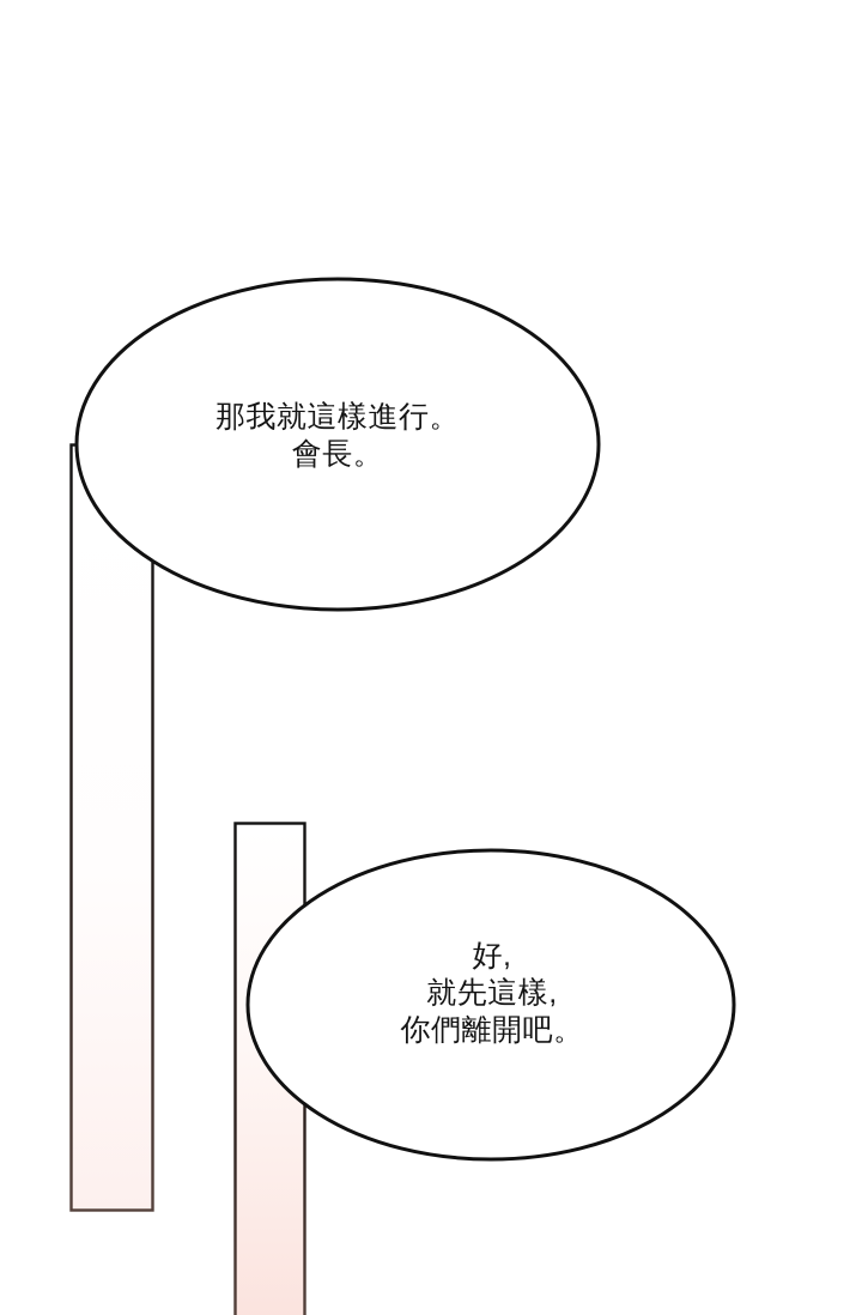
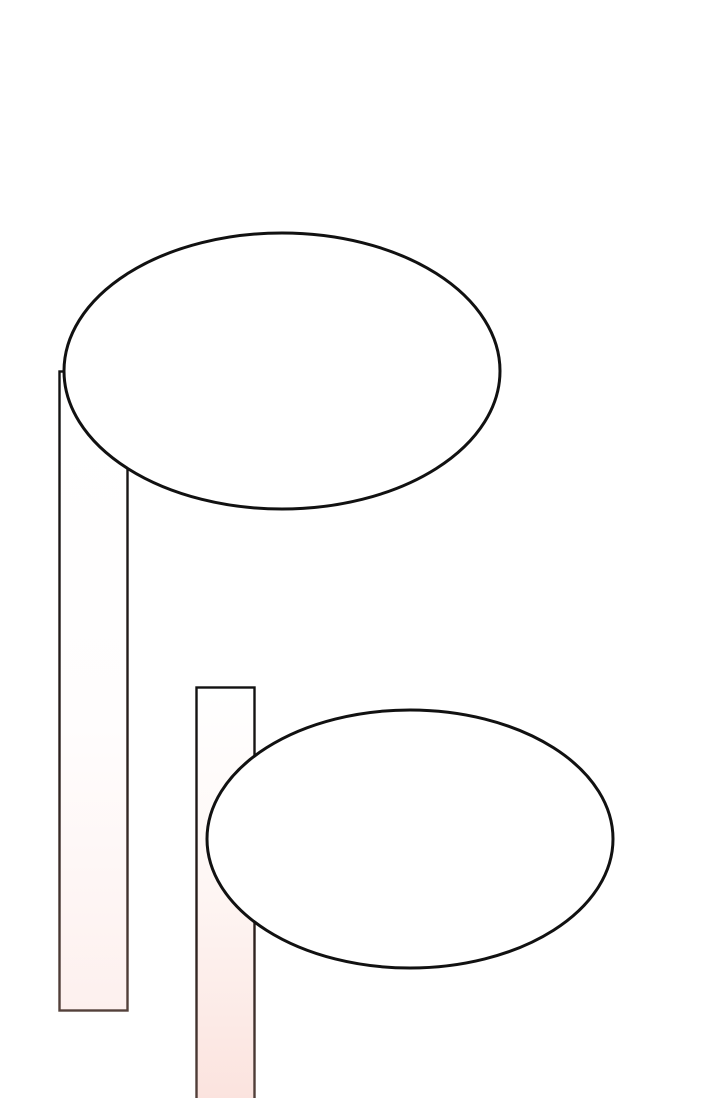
- 那我就這樣進行。
- 會長。
- 好,
- 就先這樣,
- 你們離開吧。
